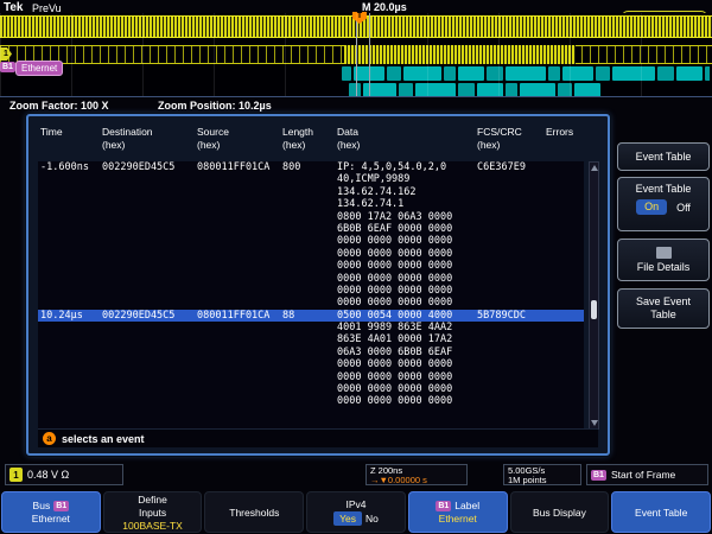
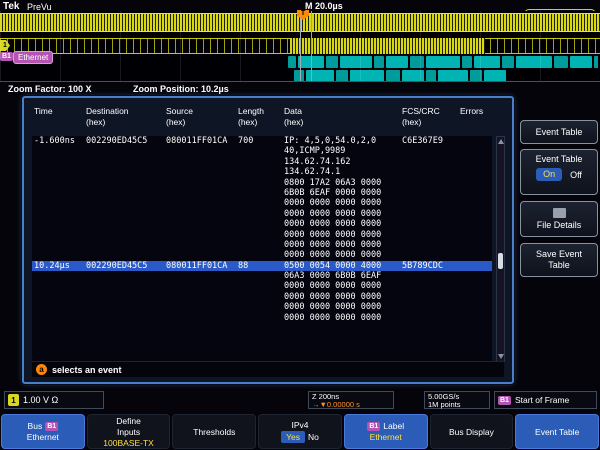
  Tek
  PreVu
  M 20.0µs
  Zoom Factor: 100 X
  Zoom Position: 10.2µs
  Time
  Destination
  (hex)
  Source
  (hex)
  Length
  (hex)
  Data
  (hex)
  FCS/CRC
  (hex)
  Errors
  -1.600ns
  002290ED45C5
  080011FF01CA
- 800
+ 700
  IP: 4,5,0,54.0,2,0
  C6E367E9
  40,ICMP,9989
  134.62.74.162
  134.62.74.1
  0800 17A2 06A3 0000
  6B0B 6EAF 0000 0000
  0000 0000 0000 0000
  0000 0000 0000 0000
  0000 0000 0000 0000
  0000 0000 0000 0000
  0000 0000 0000 0000
  0000 0000 0000 0000
  10.24µs
  002290ED45C5
  080011FF01CA
  88
  0500 0054 0000 4000
  5B789CDC
- 4001 9989 863E 4AA2
- 863E 4A01 0000 17A2
  06A3 0000 6B0B 6EAF
  0000 0000 0000 0000
  0000 0000 0000 0000
  0000 0000 0000 0000
  0000 0000 0000 0000
  a
  selects an event
  Event Table
  Event Table
  On
  Off
  File Details
  Save Event Table
  1
- 0.48 V Ω
+ 1.00 V Ω
  Z 200ns
  →▼0.00000 s
  5.00GS/s
  1M points
  Start of Frame
  Bus
  Ethernet
  Define
  Inputs
  100BASE-TX
  Thresholds
  IPv4
  Yes
  No
  Label
  Ethernet
  Bus Display
  Event Table
